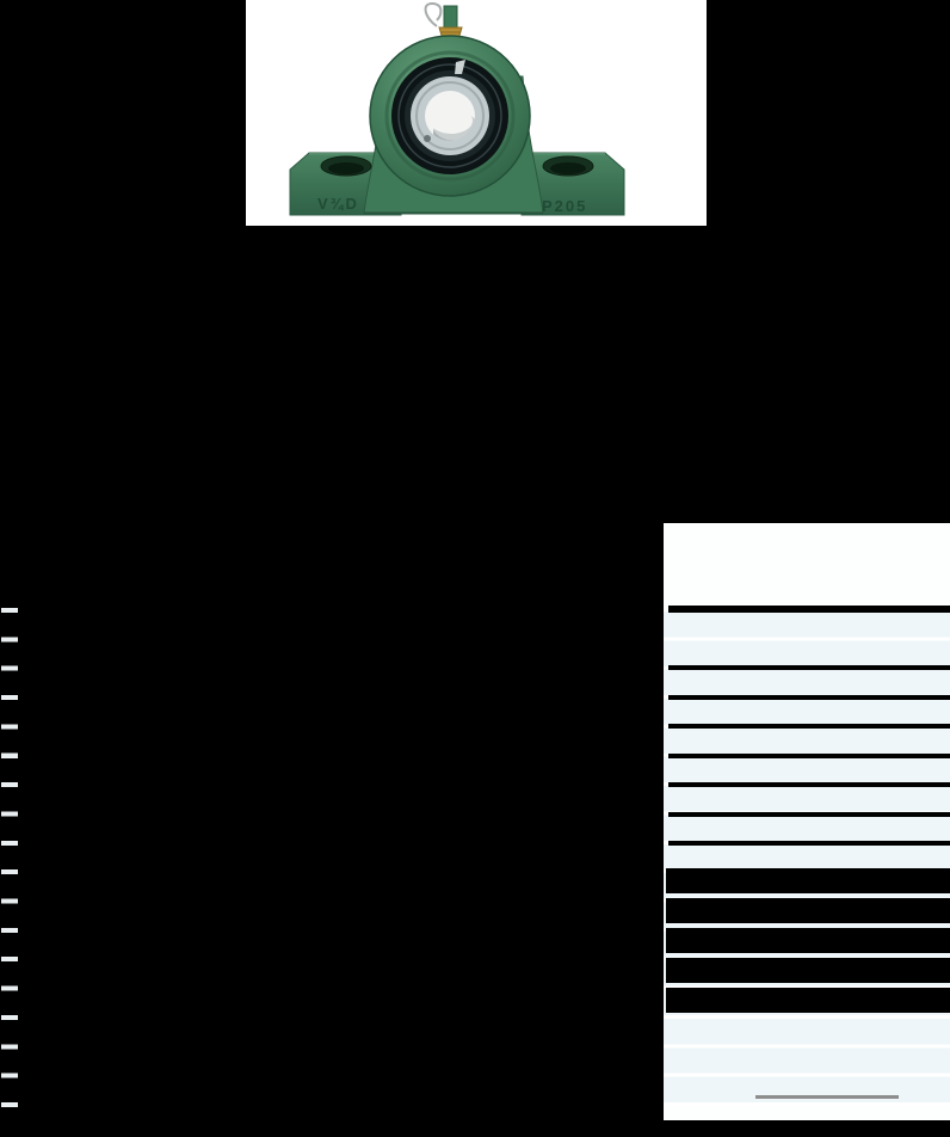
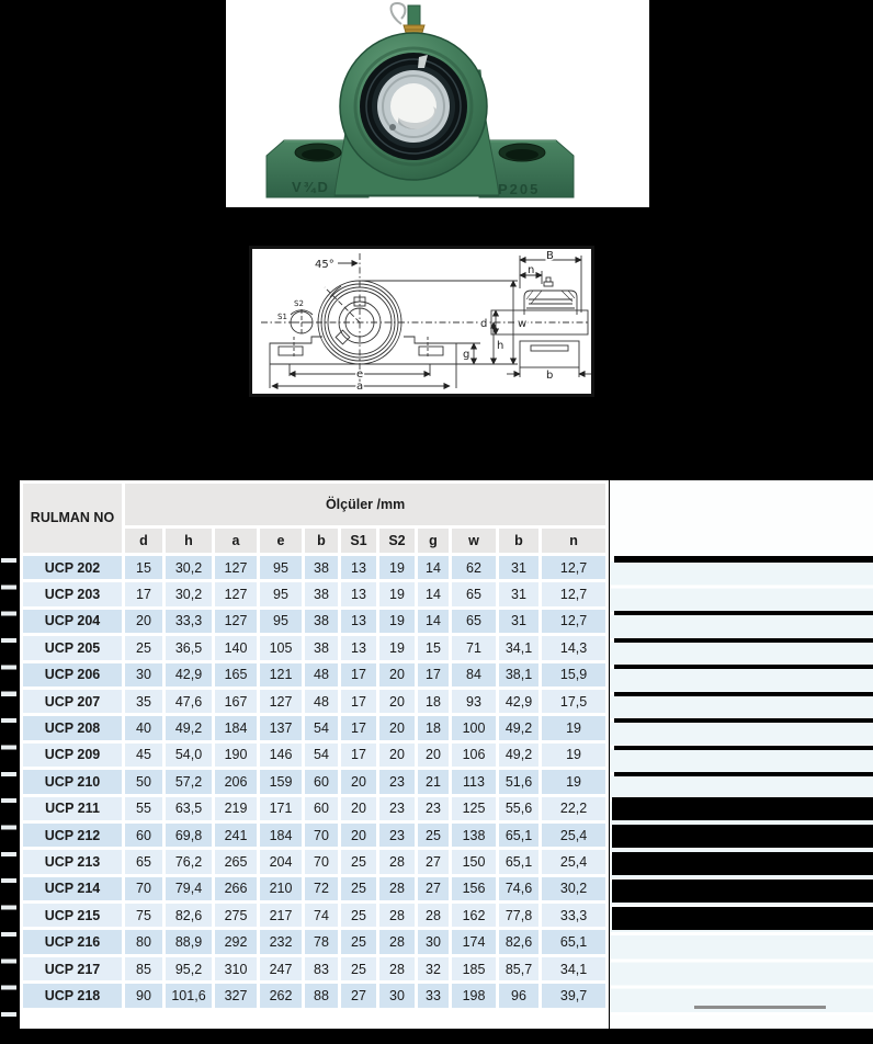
  V¾D
  P205
+ 45°
+ S2
+ S1
+ w
+ h
+ g
+ e
+ a
+ B
+ n
+ d
+ b
+ RULMAN NO	Ölçüler /mm
+ d	h	a	e	b	S1	S2	g	w	b	n
+ UCP 202	15	30,2	127	95	38	13	19	14	62	31	12,7
+ UCP 203	17	30,2	127	95	38	13	19	14	65	31	12,7
+ UCP 204	20	33,3	127	95	38	13	19	14	65	31	12,7
+ UCP 205	25	36,5	140	105	38	13	19	15	71	34,1	14,3
+ UCP 206	30	42,9	165	121	48	17	20	17	84	38,1	15,9
+ UCP 207	35	47,6	167	127	48	17	20	18	93	42,9	17,5
+ UCP 208	40	49,2	184	137	54	17	20	18	100	49,2	19
+ UCP 209	45	54,0	190	146	54	17	20	20	106	49,2	19
+ UCP 210	50	57,2	206	159	60	20	23	21	113	51,6	19
+ UCP 211	55	63,5	219	171	60	20	23	23	125	55,6	22,2
+ UCP 212	60	69,8	241	184	70	20	23	25	138	65,1	25,4
+ UCP 213	65	76,2	265	204	70	25	28	27	150	65,1	25,4
+ UCP 214	70	79,4	266	210	72	25	28	27	156	74,6	30,2
+ UCP 215	75	82,6	275	217	74	25	28	28	162	77,8	33,3
+ UCP 216	80	88,9	292	232	78	25	28	30	174	82,6	65,1
+ UCP 217	85	95,2	310	247	83	25	28	32	185	85,7	34,1
+ UCP 218	90	101,6	327	262	88	27	30	33	198	96	39,7
